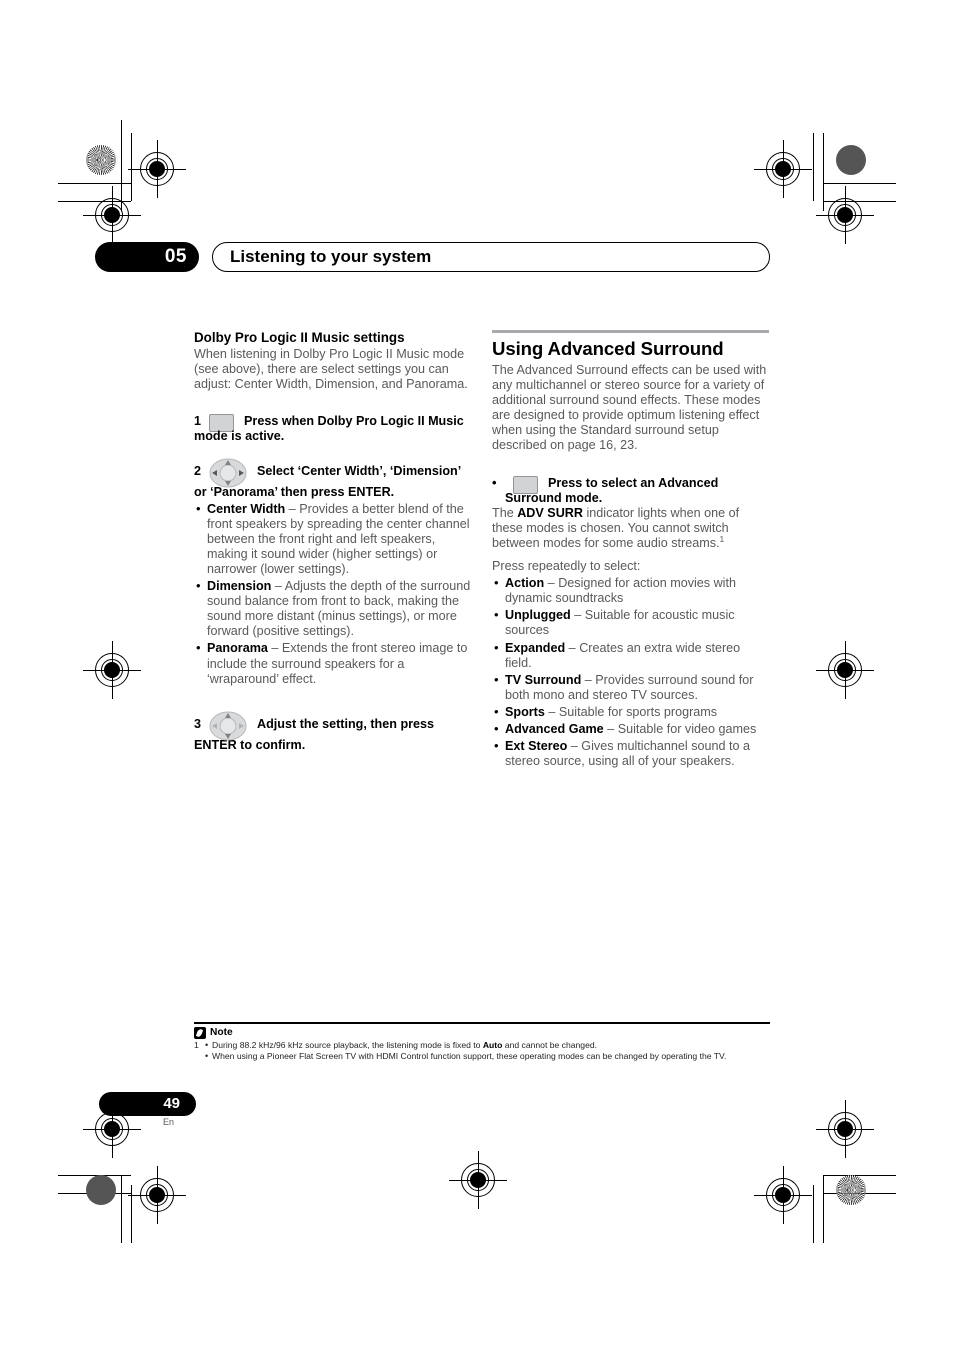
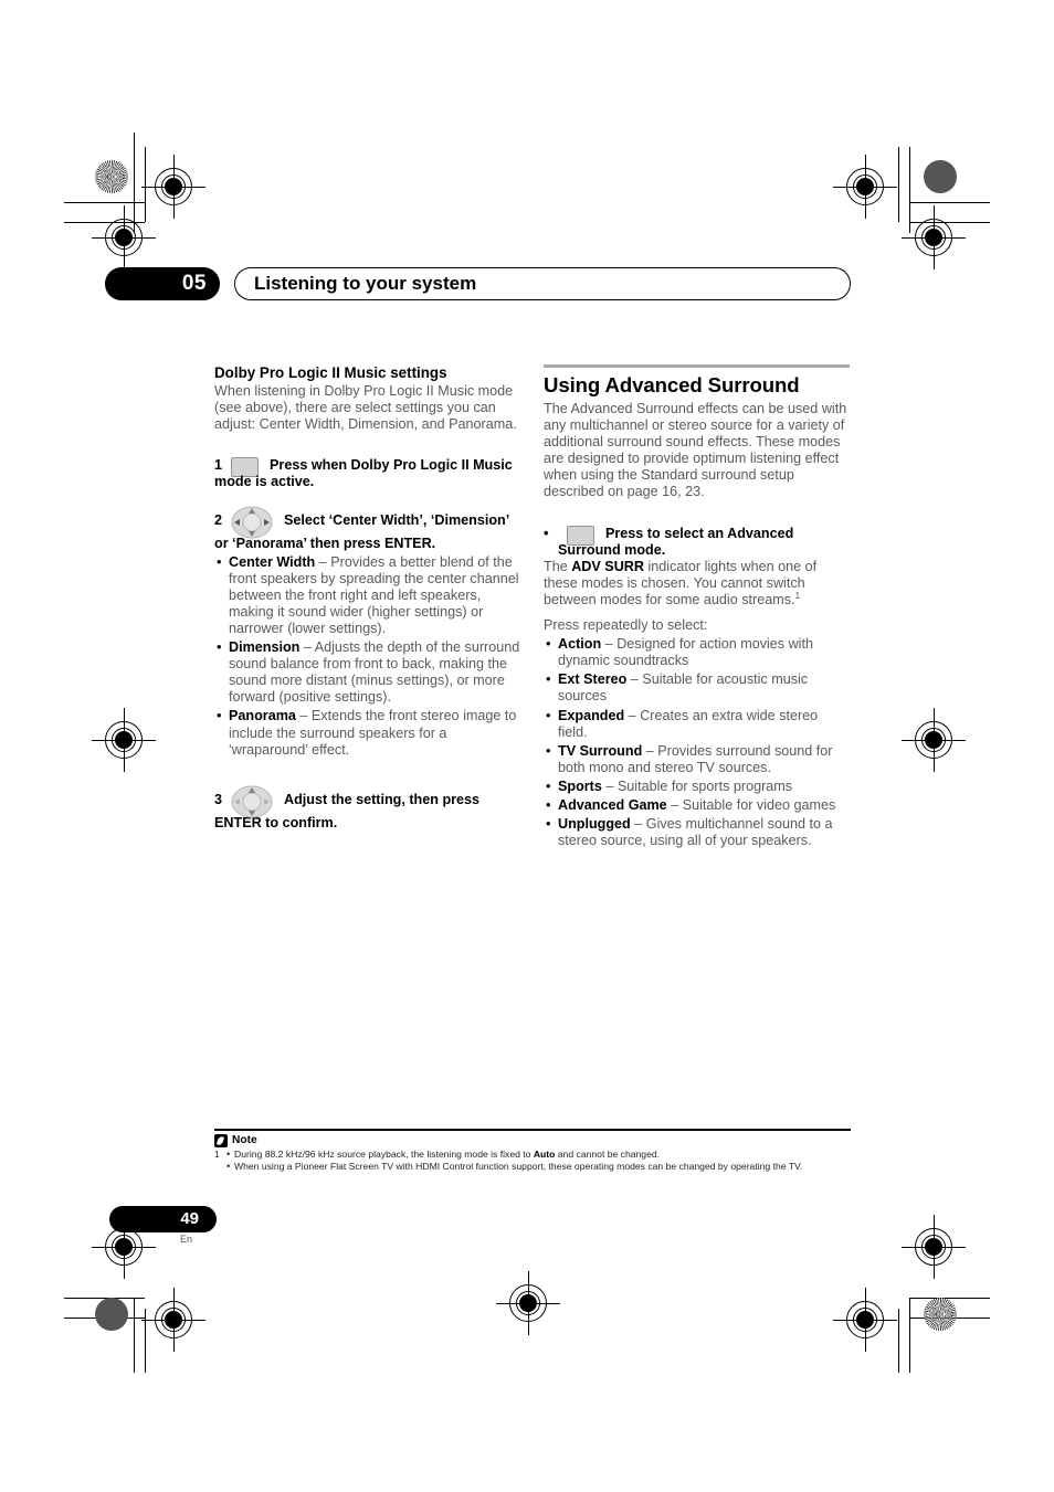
  05
  Listening to your system
  Dolby Pro Logic II Music settings
  When listening in Dolby Pro Logic II Music mode (see above), there are select settings you can adjust: Center Width, Dimension, and Panorama.
  1 Press when Dolby Pro Logic II Music mode is active.
  2 Select ‘Center Width’, ‘Dimension’ or ‘Panorama’ then press ENTER.
  Center Width – Provides a better blend of the front speakers by spreading the center channel between the front right and left speakers, making it sound wider (higher settings) or narrower (lower settings).
  Dimension – Adjusts the depth of the surround sound balance from front to back, making the sound more distant (minus settings), or more forward (positive settings).
  Panorama – Extends the front stereo image to include the surround speakers for a ‘wraparound’ effect.
  3 Adjust the setting, then press ENTER to confirm.
  Using Advanced Surround
  The Advanced Surround effects can be used with any multichannel or stereo source for a variety of additional surround sound effects. These modes are designed to provide optimum listening effect when using the Standard surround setup described on page 16, 23.
  Press to select an Advanced Surround mode.
  The ADV SURR indicator lights when one of these modes is chosen. You cannot switch between modes for some audio streams.1
  Press repeatedly to select:
  Action – Designed for action movies with dynamic soundtracks
- Unplugged – Suitable for acoustic music sources
+ Ext Stereo – Suitable for acoustic music sources
  Expanded – Creates an extra wide stereo field.
  TV Surround – Provides surround sound for both mono and stereo TV sources.
  Sports – Suitable for sports programs
  Advanced Game – Suitable for video games
- Ext Stereo – Gives multichannel sound to a stereo source, using all of your speakers.
+ Unplugged – Gives multichannel sound to a stereo source, using all of your speakers.
  Note
  1
  During 88.2 kHz/96 kHz source playback, the listening mode is fixed to Auto and cannot be changed.
  When using a Pioneer Flat Screen TV with HDMI Control function support, these operating modes can be changed by operating the TV.
  49
  En
